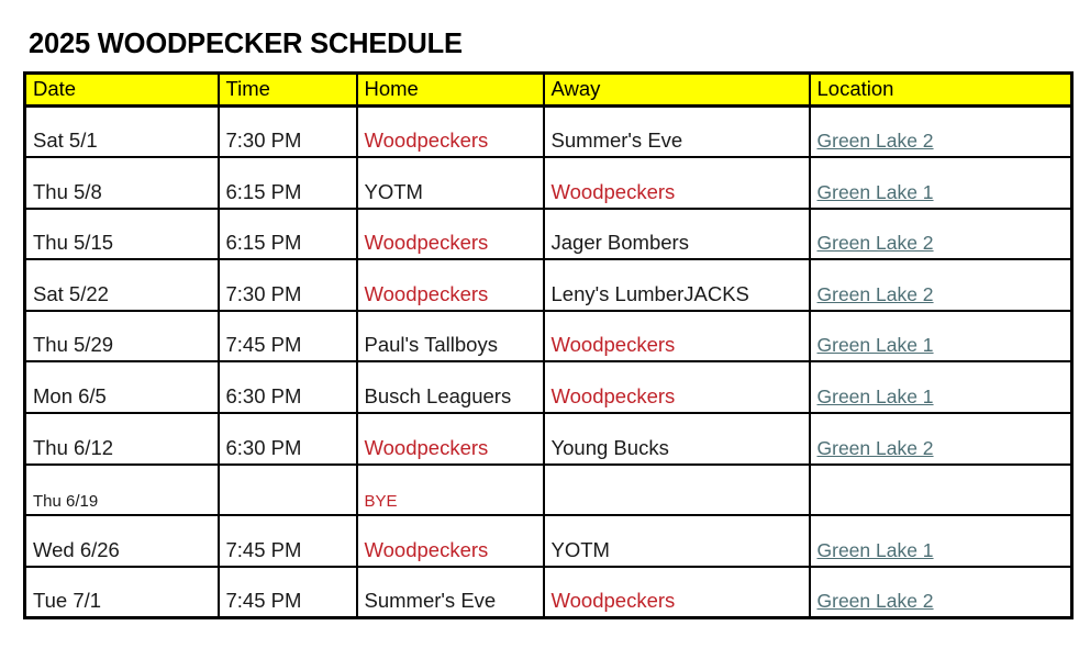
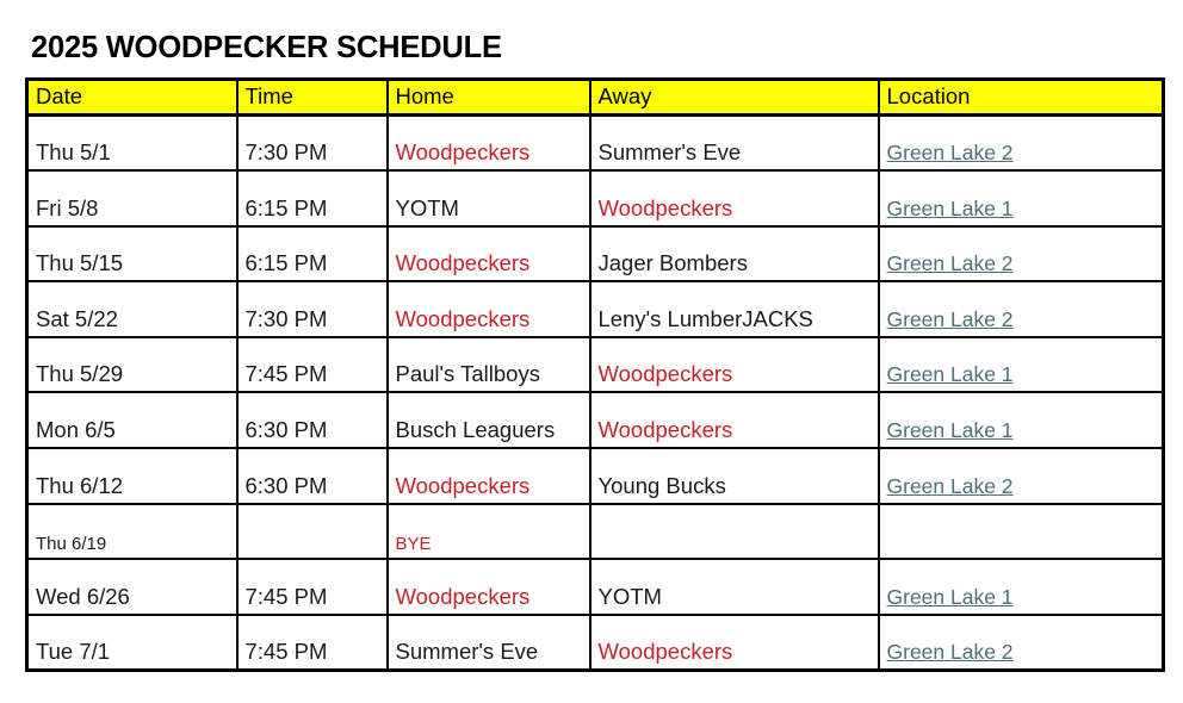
  2025 WOODPECKER SCHEDULE
  Date	Time	Home	Away	Location
- Sat 5/1	7:30 PM	Woodpeckers	Summer's Eve	Green Lake 2
+ Thu 5/1	7:30 PM	Woodpeckers	Summer's Eve	Green Lake 2
- Thu 5/8	6:15 PM	YOTM	Woodpeckers	Green Lake 1
+ Fri 5/8	6:15 PM	YOTM	Woodpeckers	Green Lake 1
  Thu 5/15	6:15 PM	Woodpeckers	Jager Bombers	Green Lake 2
  Sat 5/22	7:30 PM	Woodpeckers	Leny's LumberJACKS	Green Lake 2
  Thu 5/29	7:45 PM	Paul's Tallboys	Woodpeckers	Green Lake 1
  Mon 6/5	6:30 PM	Busch Leaguers	Woodpeckers	Green Lake 1
  Thu 6/12	6:30 PM	Woodpeckers	Young Bucks	Green Lake 2
  Thu 6/19		BYE
  Wed 6/26	7:45 PM	Woodpeckers	YOTM	Green Lake 1
  Tue 7/1	7:45 PM	Summer's Eve	Woodpeckers	Green Lake 2
